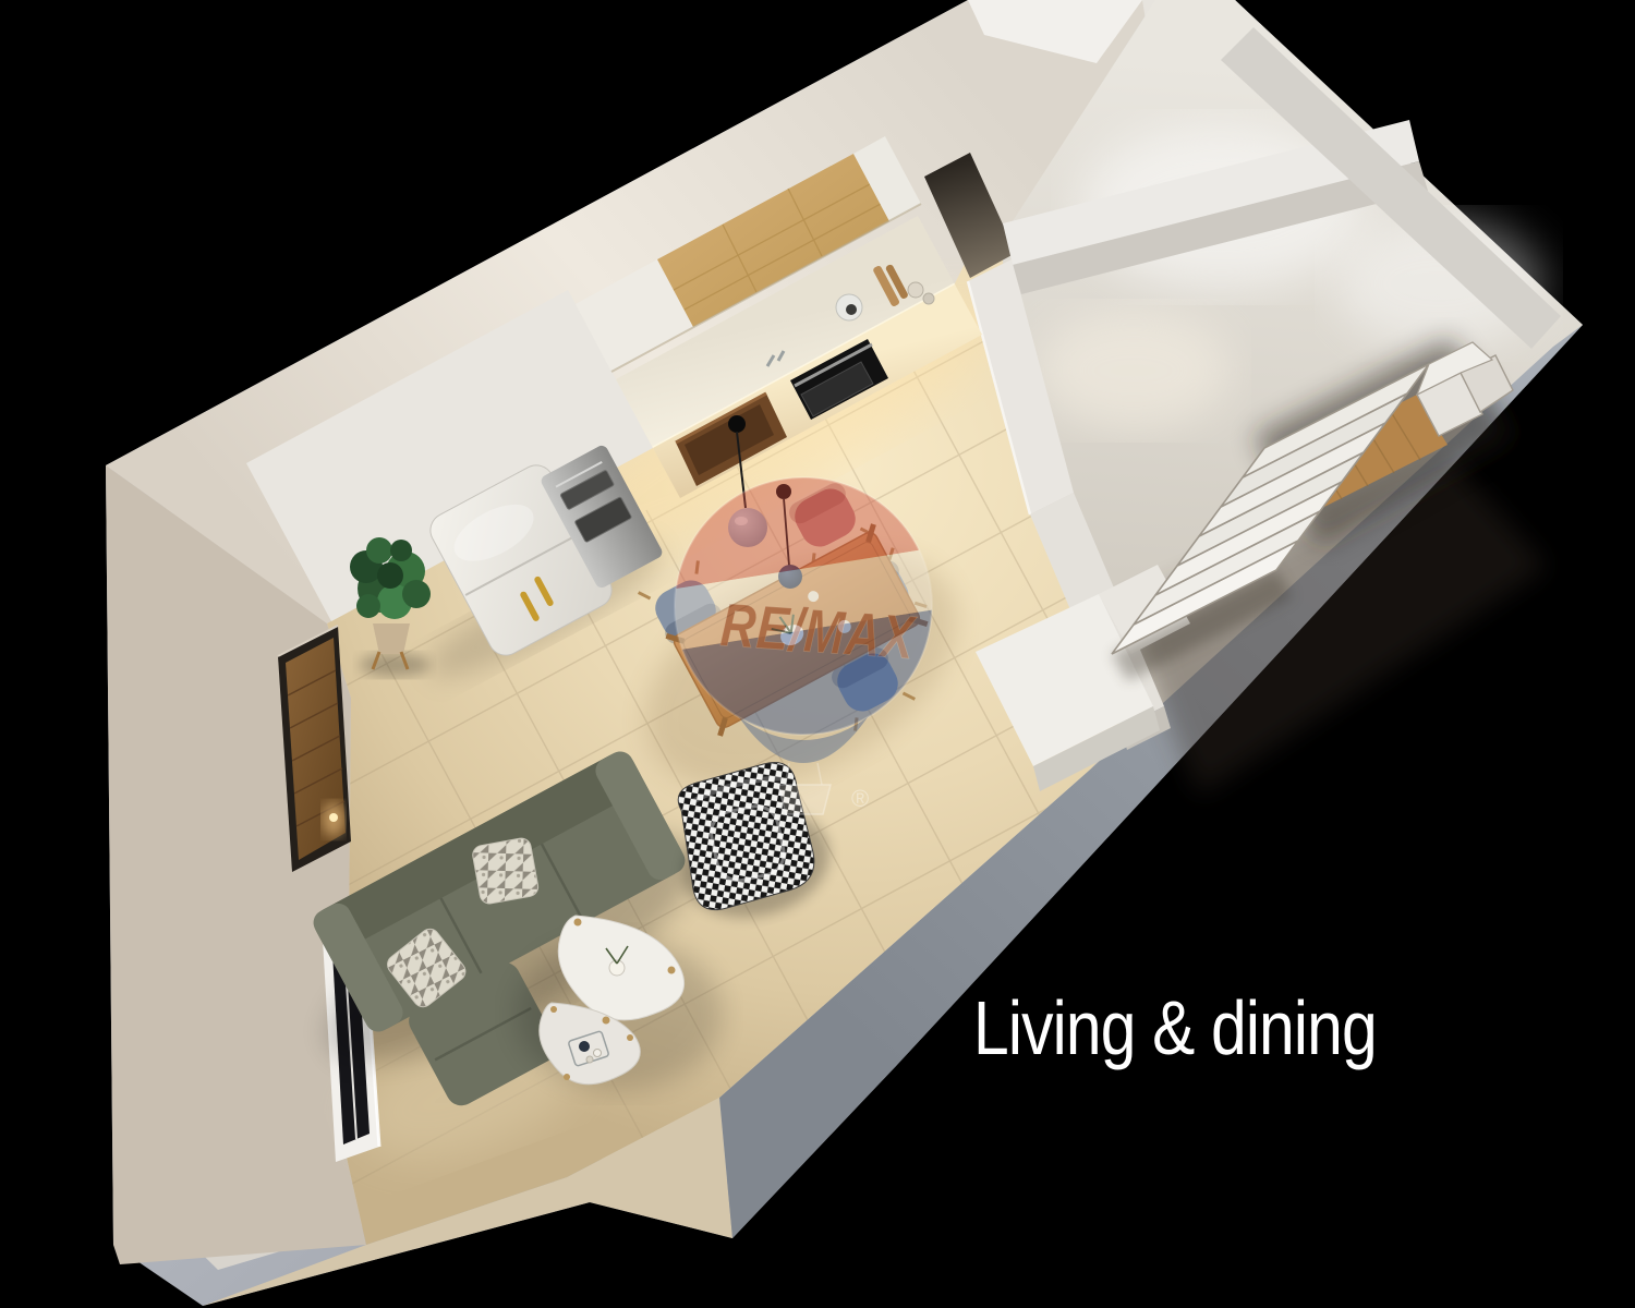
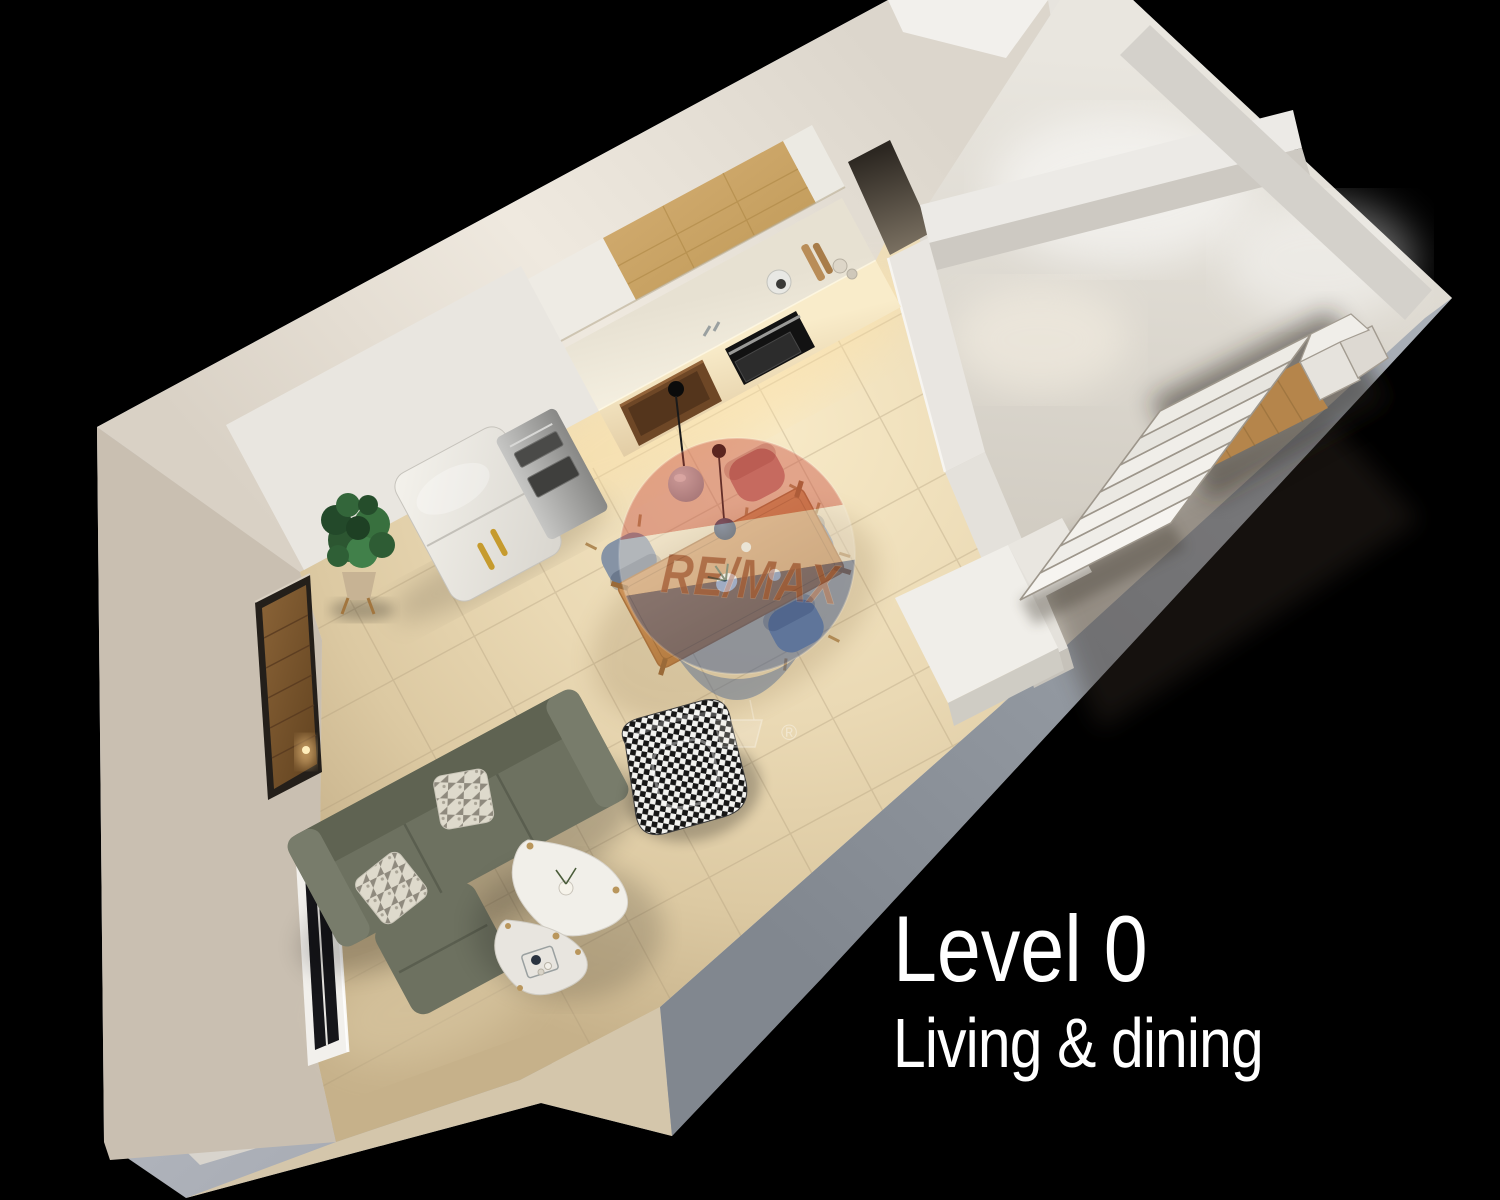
  ®
+ Level 0
  Living & dining
